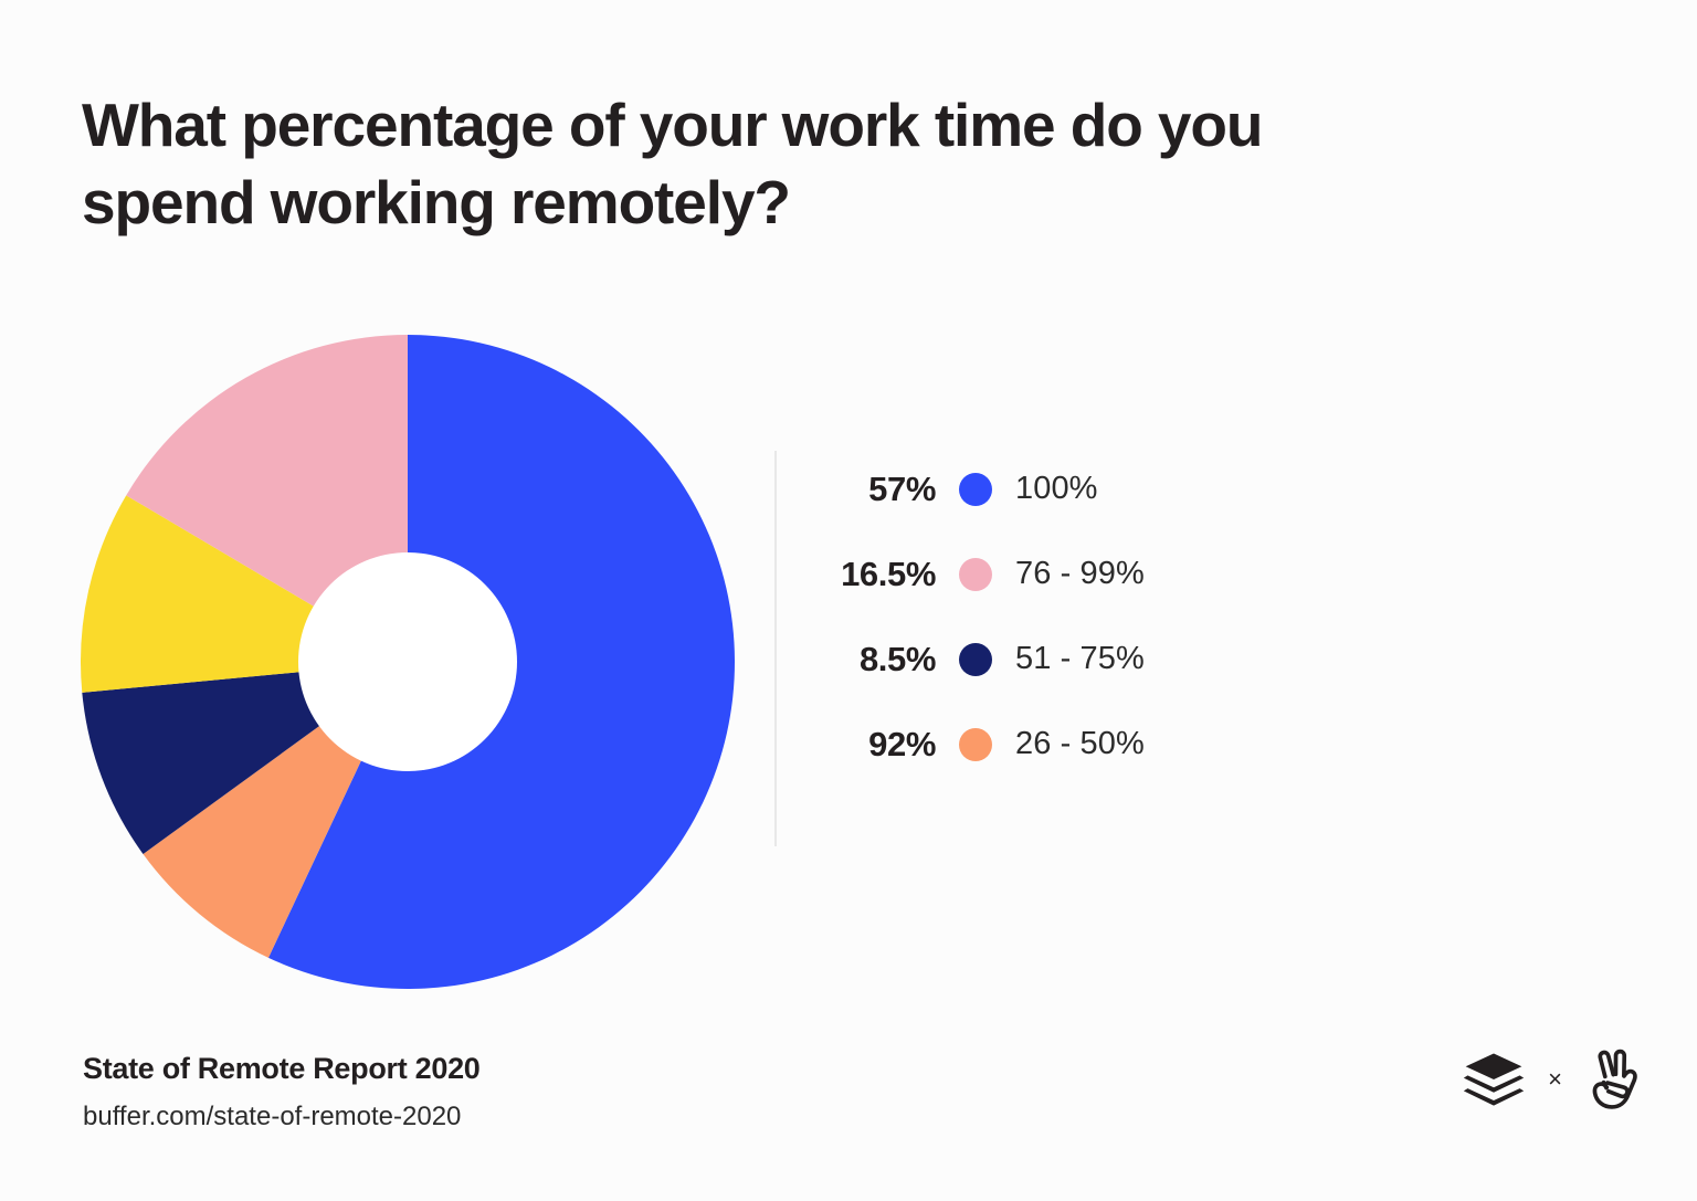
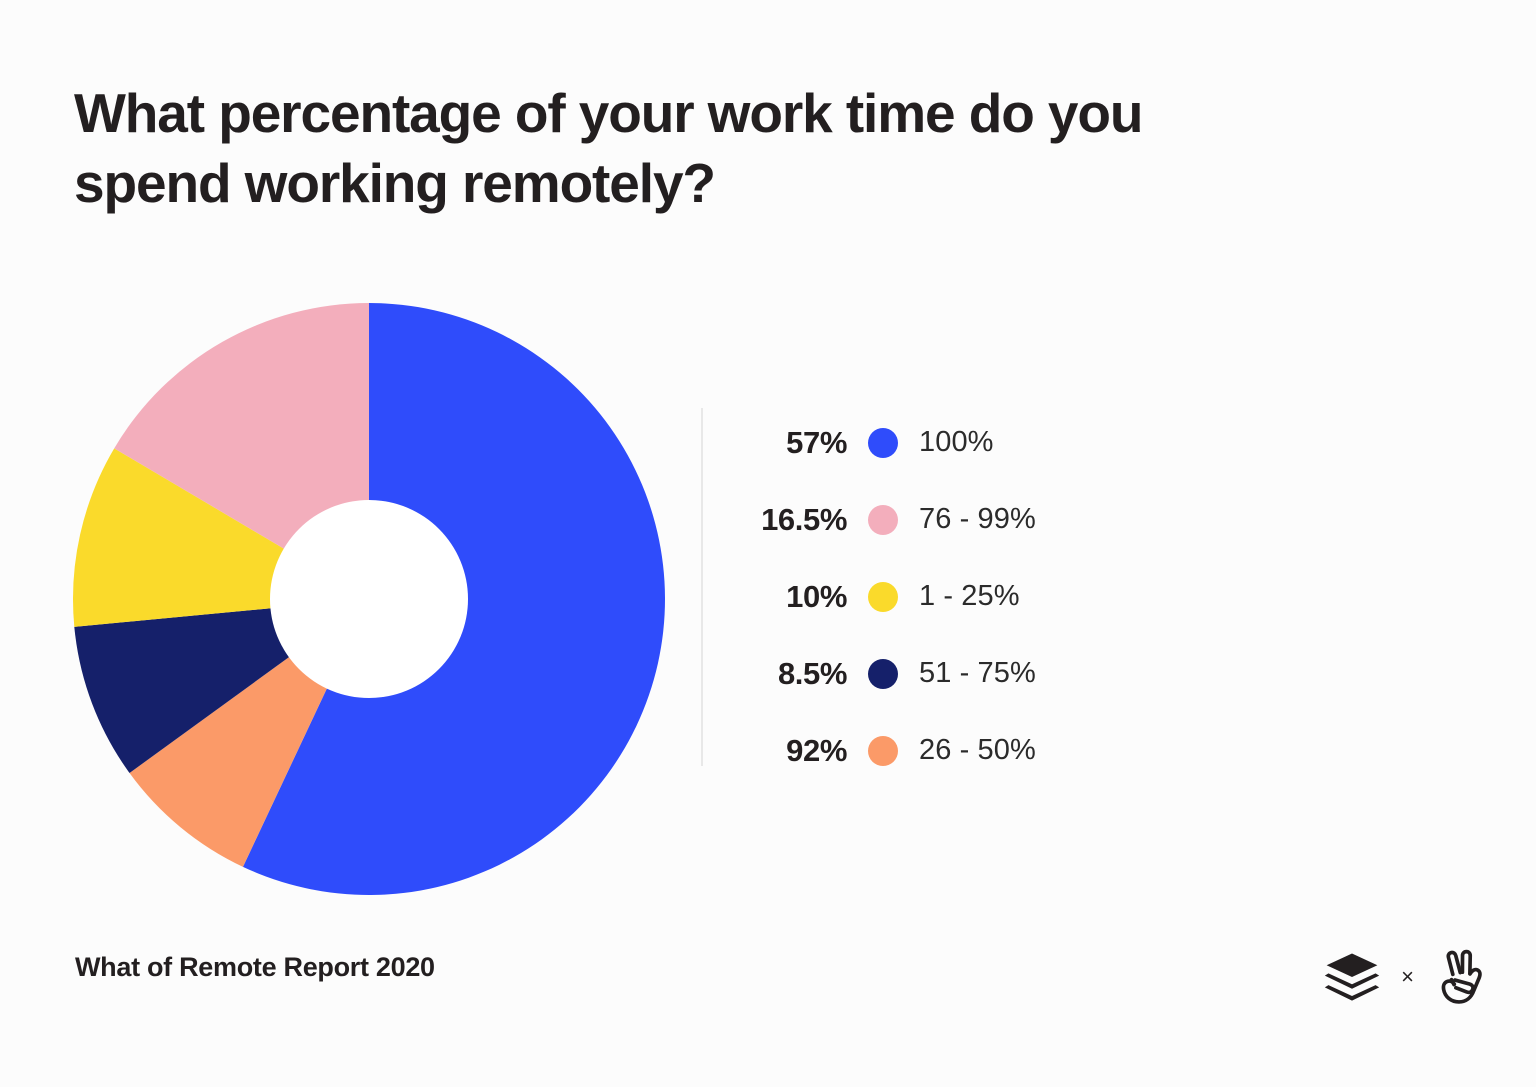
  What percentage of your work time do you
  spend working remotely?
  57%
  100%
  16.5%
  76 - 99%
+ 10%
+ 1 - 25%
  8.5%
  51 - 75%
  92%
  26 - 50%
- State of Remote Report 2020
+ What of Remote Report 2020
- buffer.com/state-of-remote-2020
  ×
